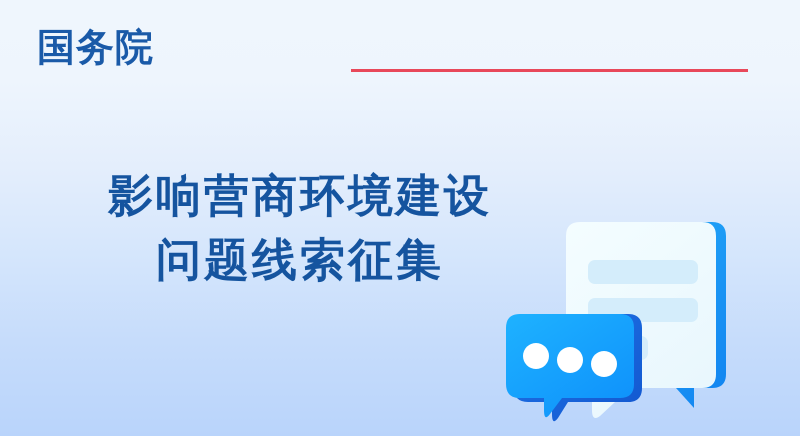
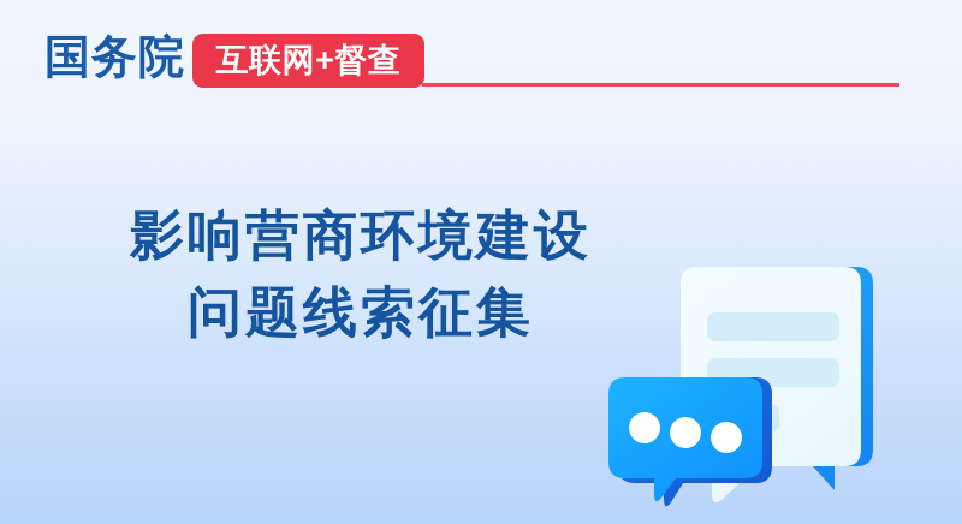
  国务院
+ 互联网+督查
  影响营商环境建设
  问题线索征集
